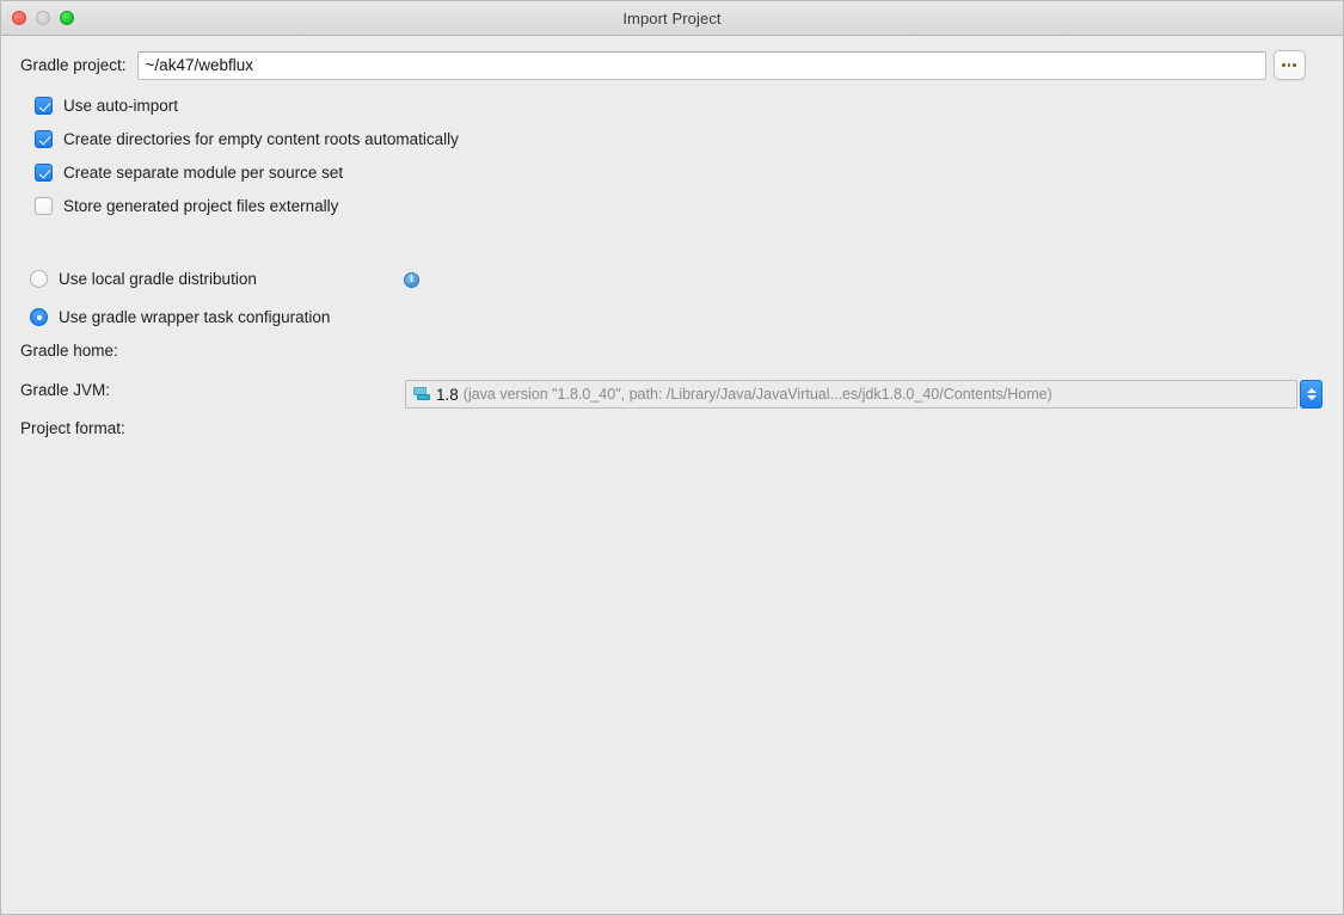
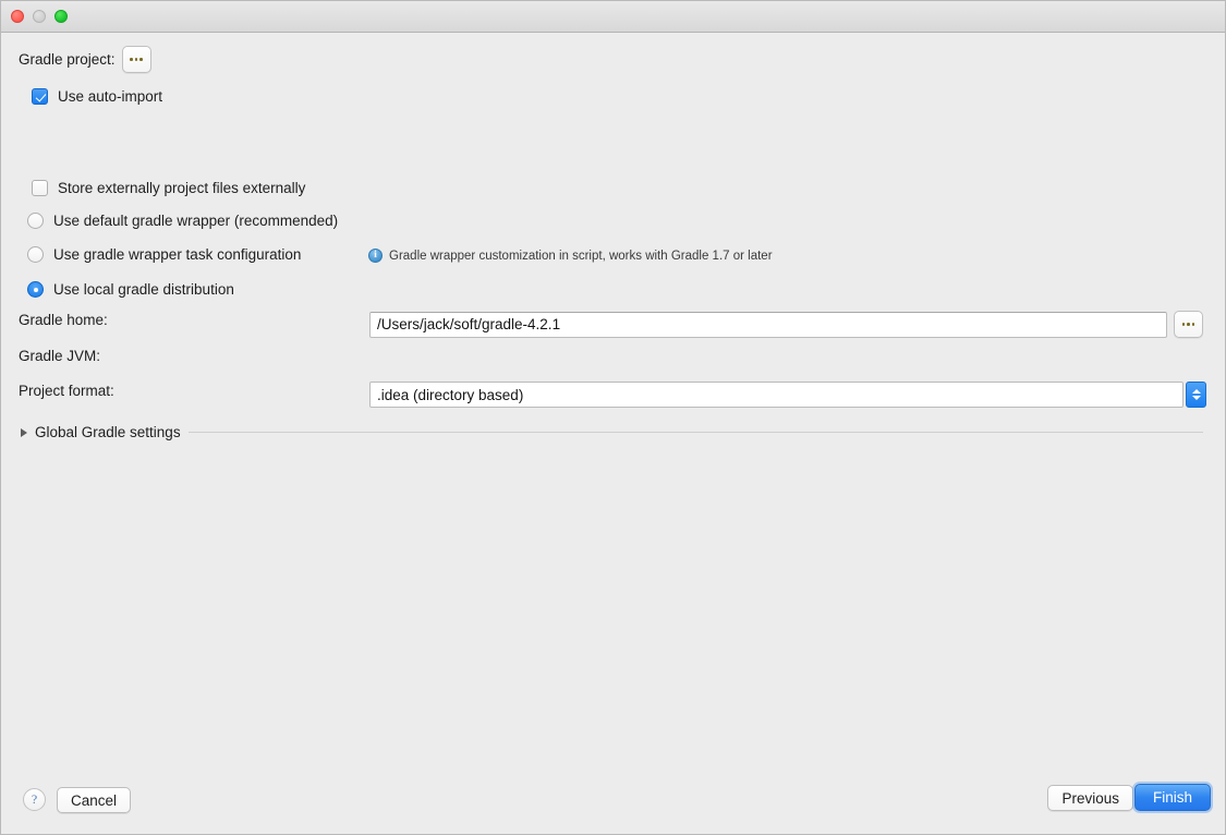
- Import Project
  Gradle project:
- ~/ak47/webflux
  Use auto-import
- Create directories for empty content roots automatically
- Create separate module per source set
- Store generated project files externally
+ Store externally project files externally
+ Use default gradle wrapper (recommended)
- Use local gradle distribution
+ Use gradle wrapper task configuration
+ Gradle wrapper customization in script, works with Gradle 1.7 or later
- Use gradle wrapper task configuration
+ Use local gradle distribution
  Gradle home:
+ /Users/jack/soft/gradle-4.2.1
  Gradle JVM:
- 1.8
- (java version "1.8.0_40", path: /Library/Java/JavaVirtual...es/jdk1.8.0_40/Contents/Home)
  Project format:
+ .idea (directory based)
+ Global Gradle settings
+ ?
+ Cancel
+ Previous
+ Finish
